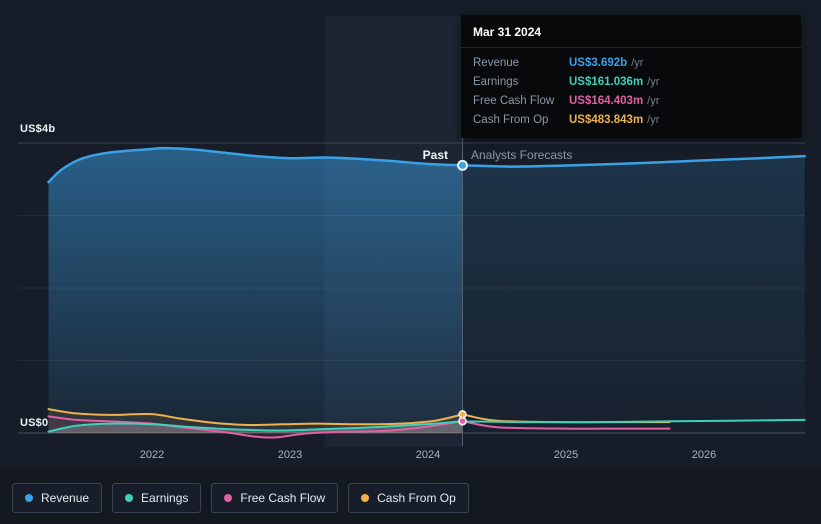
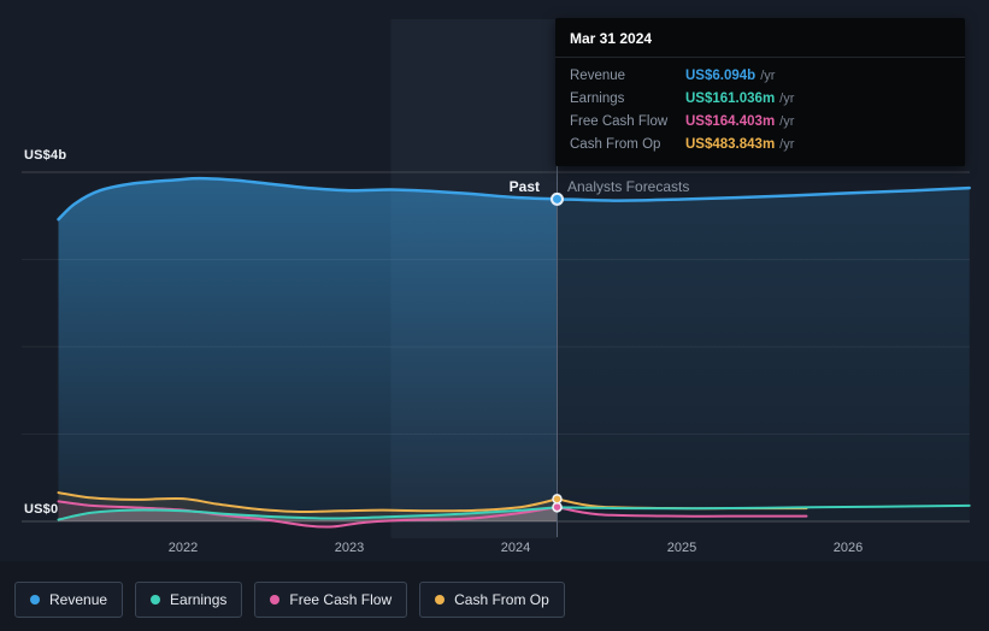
  US$4b
  US$0
  Past
  Analysts Forecasts
  2022
  2023
  2024
  2025
  2026
  Mar 31 2024
  Revenue
- US$3.692b
+ US$6.094b
  /yr
  Earnings
  US$161.036m
  /yr
  Free Cash Flow
  US$164.403m
  /yr
  Cash From Op
  US$483.843m
  /yr
  Revenue
  Earnings
  Free Cash Flow
  Cash From Op
